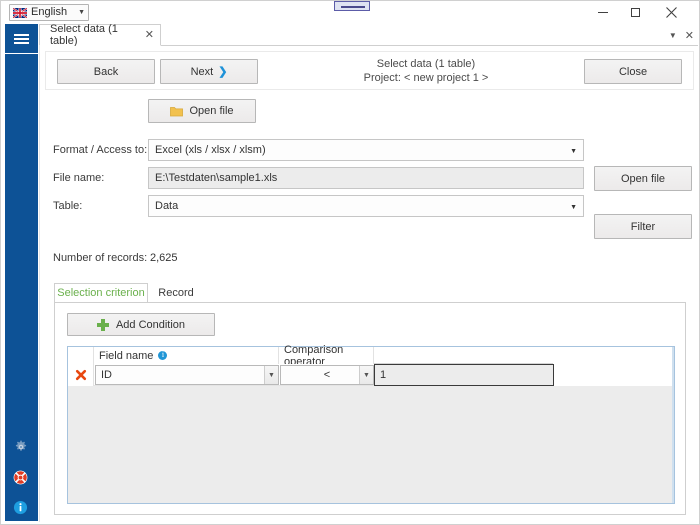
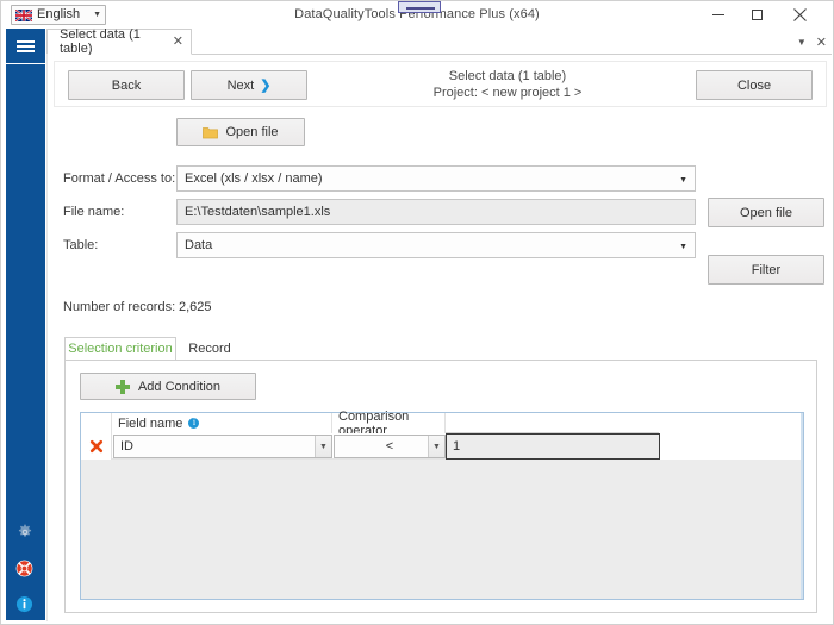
  English
+ DataQualityTools Performance Plus (x64)
  Select data (1 table)
  ✕
  ▼
  ✕
  Back
  Next
  ❯
  Select data (1 table)
  Project: < new project 1 >
  Close
  Open file
  Format / Access to:
- Excel (xls / xlsx / xlsm)
+ Excel (xls / xlsx / name)
  File name:
  E:\Testdaten\sample1.xls
  Open file
  Table:
  Data
  Number of records:
  2,625
  Filter
  Selection criterion
  Record
  Add Condition
  Field name
  Comparison operator
  ID
  <
  1
